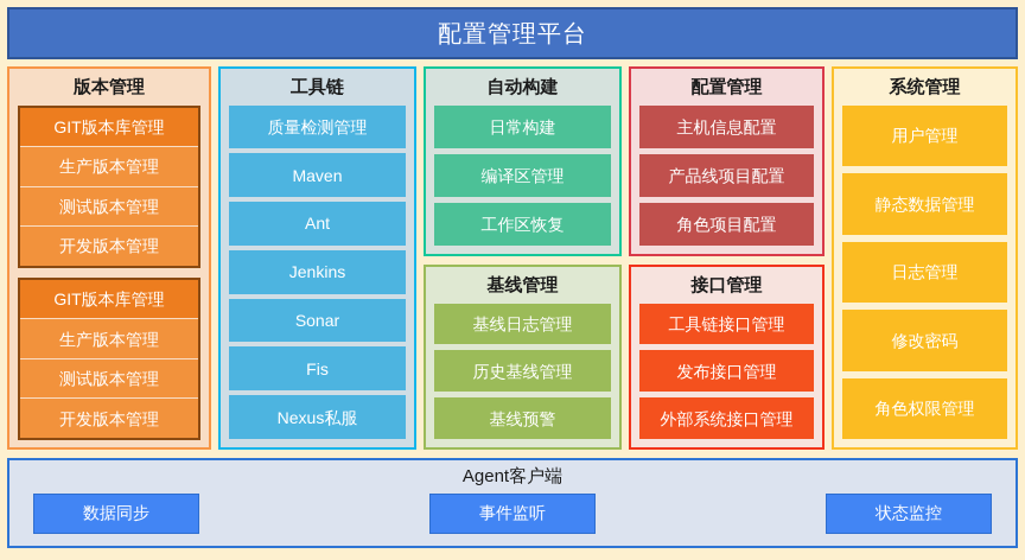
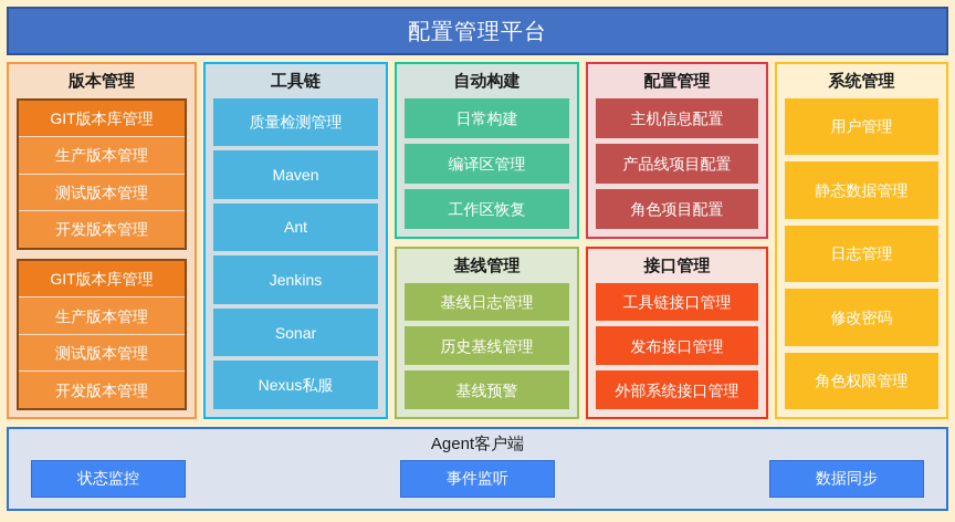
  配置管理平台
  版本管理
  GIT版本库管理
  生产版本管理
  测试版本管理
  开发版本管理
  GIT版本库管理
  生产版本管理
  测试版本管理
  开发版本管理
  工具链
  质量检测管理
  Maven
  Ant
  Jenkins
  Sonar
- Fis
  Nexus私服
  自动构建
  日常构建
  编译区管理
  工作区恢复
  基线管理
  基线日志管理
  历史基线管理
  基线预警
  配置管理
  主机信息配置
  产品线项目配置
  角色项目配置
  接口管理
  工具链接口管理
  发布接口管理
  外部系统接口管理
  系统管理
  用户管理
  静态数据管理
  日志管理
  修改密码
  角色权限管理
  Agent客户端
- 数据同步
+ 状态监控
  事件监听
- 状态监控
+ 数据同步
